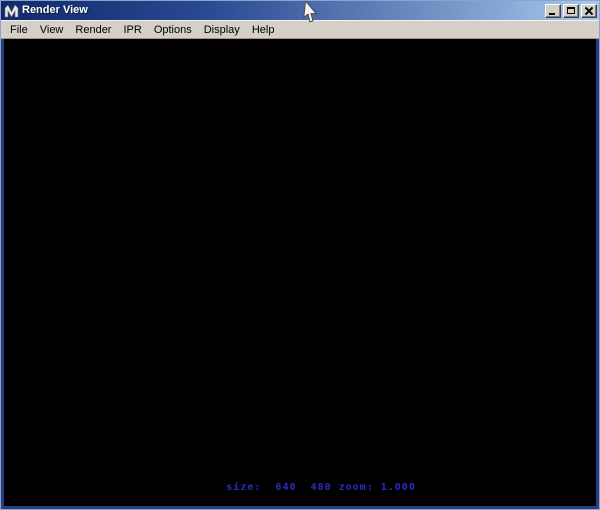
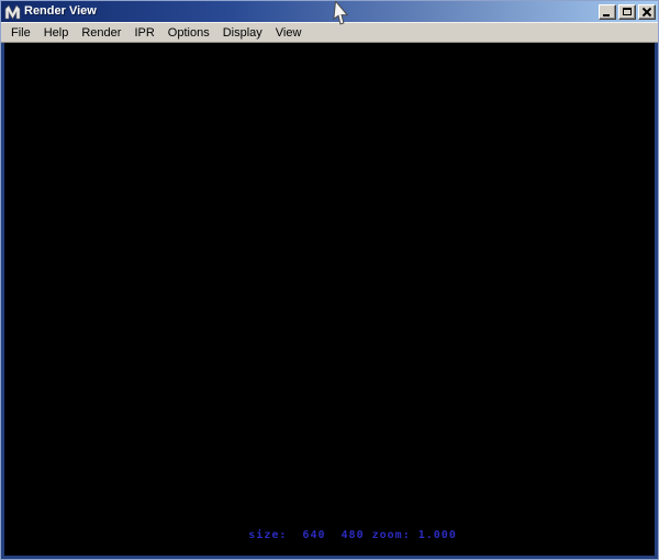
  Render View
  File
- View
+ Help
  Render
  IPR
  Options
  Display
- Help
+ View
  size: 640 480 zoom: 1.000
